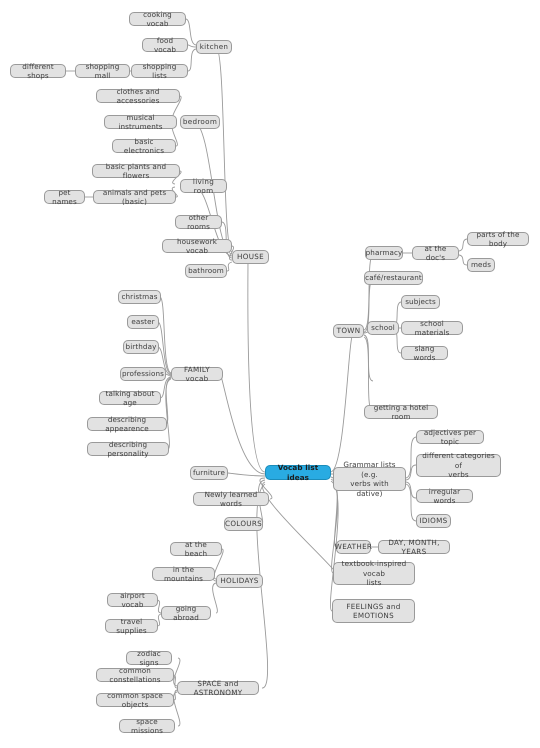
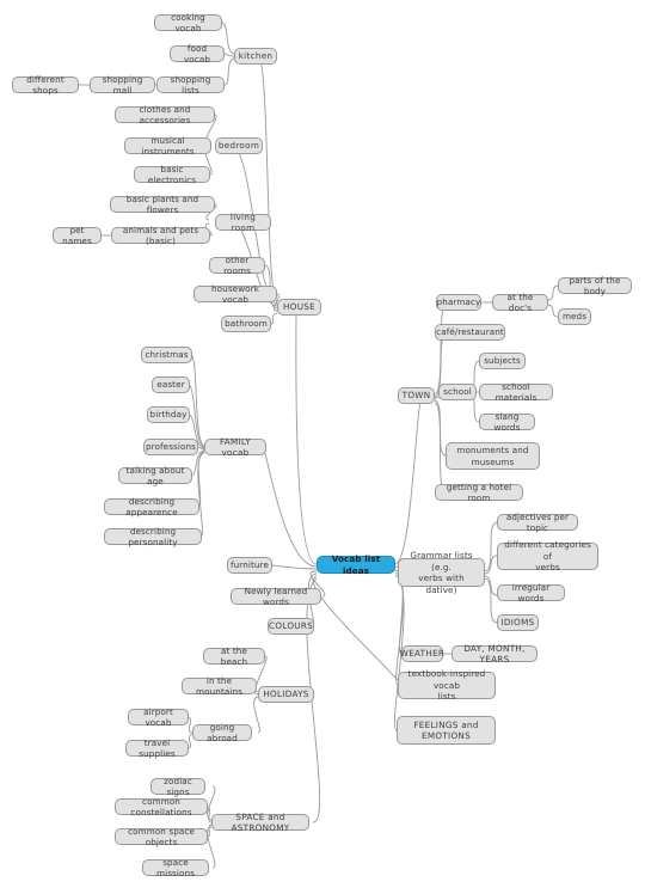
  cooking vocab
  food vocab
  kitchen
  shopping lists
  shopping mall
  different shops
  clothes and accessories
  musical instruments
  bedroom
  basic electronics
  basic plants and flowers
  living room
  animals and pets (basic)
  pet names
  other rooms
  housework vocab
  HOUSE
  bathroom
  christmas
  easter
  birthday
  professions
  FAMILY vocab
  talking about age
  describing appearence
  describing personality
  furniture
  Newly learned words
  COLOURS
  at the beach
  in the mountains
  HOLIDAYS
  airport vocab
  going abroad
  travel supplies
  zodiac signs
  common constellations
  SPACE and ASTRONOMY
  common space objects
  space missions
  Vocab list ideas
  pharmacy
  at the doc's
  parts of the body
  meds
  café/restaurant
  subjects
  school
  TOWN
  school materials
  slang words
+ monuments and
+ museums
  getting a hotel room
  adjectives per topic
  different categories of
  verbs
  Grammar lists (e.g.
  verbs with dative)
  irregular words
  IDIOMS
  WEATHER
  DAY, MONTH, YEARS
  textbook-inspired vocab
  lists
  FEELINGS and
  EMOTIONS
